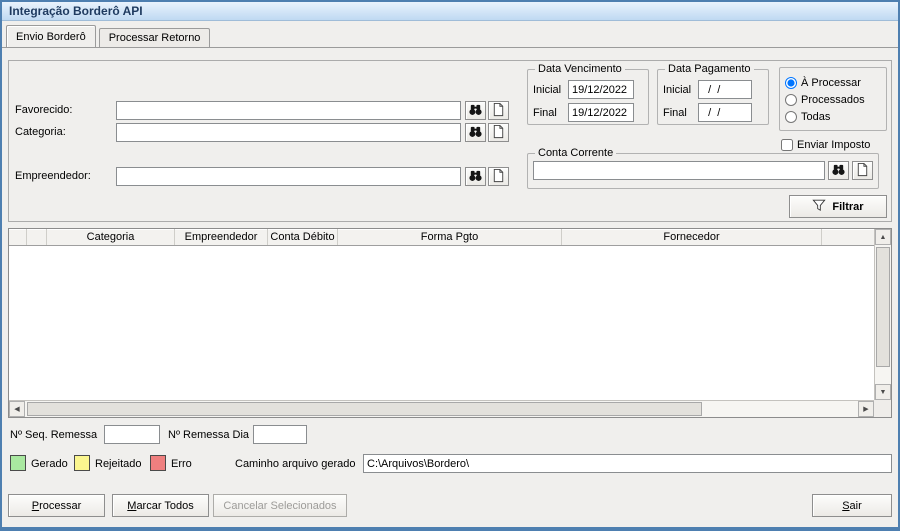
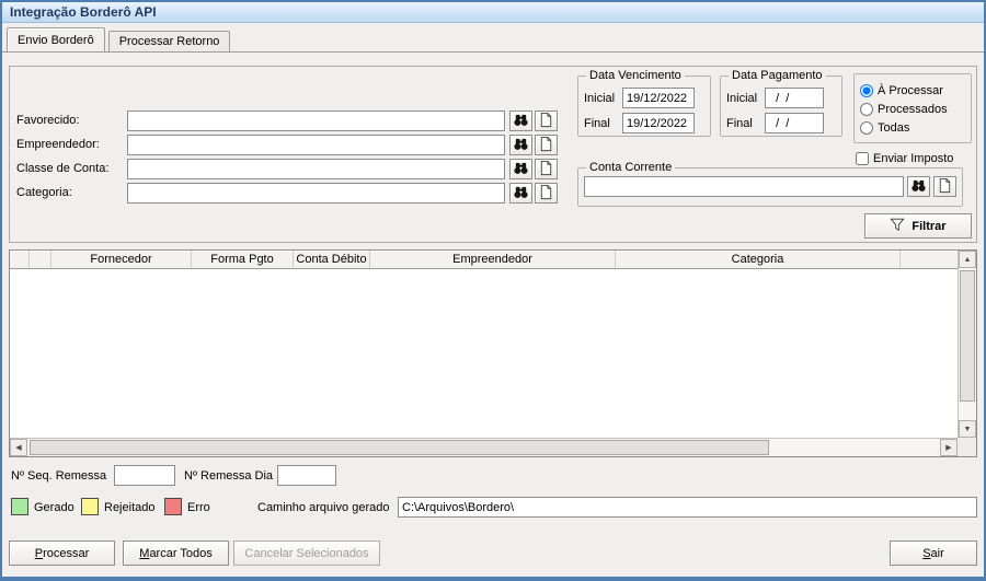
  Integração Borderô API
  Envio Borderô
  Processar Retorno
  Favorecido:
- Categoria:
+ Empreendedor:
+ Classe de Conta:
- Empreendedor:
+ Categoria:
  Data Vencimento
  Inicial
  19/12/2022
  Final
  19/12/2022
  Data Pagamento
  Inicial
  / /
  Final
  / /
  À Processar
  Processados
  Todas
  Enviar Imposto
  Conta Corrente
  Filtrar
- Categoria
+ Fornecedor
- Empreendedor
+ Forma Pgto
  Conta Débito
- Forma Pgto
+ Empreendedor
- Fornecedor
+ Categoria
  Nº Seq. Remessa
  Nº Remessa Dia
  Gerado
  Rejeitado
  Erro
  Caminho arquivo gerado
  C:\Arquivos\Bordero\
  Processar
  Marcar Todos
  Cancelar Selecionados
  Sair
